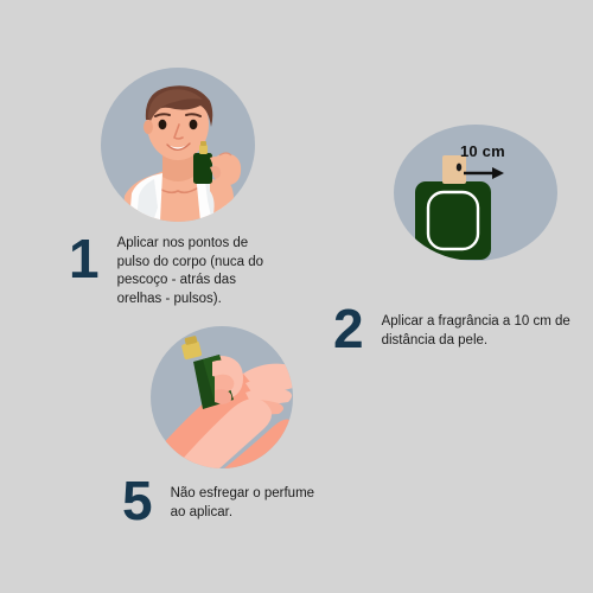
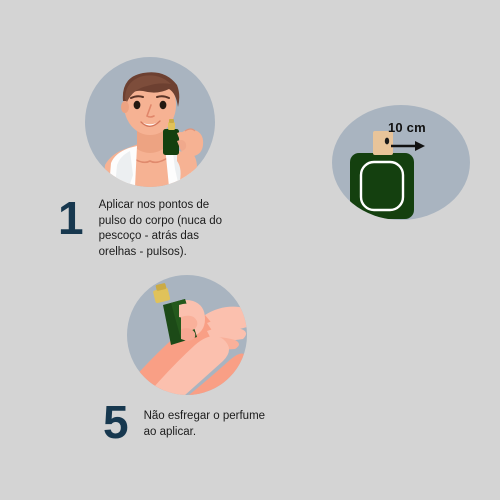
  10 cm
  1
  Aplicar nos pontos de pulso do corpo (nuca do pescoço - atrás das orelhas - pulsos).
- 2
- Aplicar a fragrância a 10 cm de distância da pele.
  5
  Não esfregar o perfume ao aplicar.
